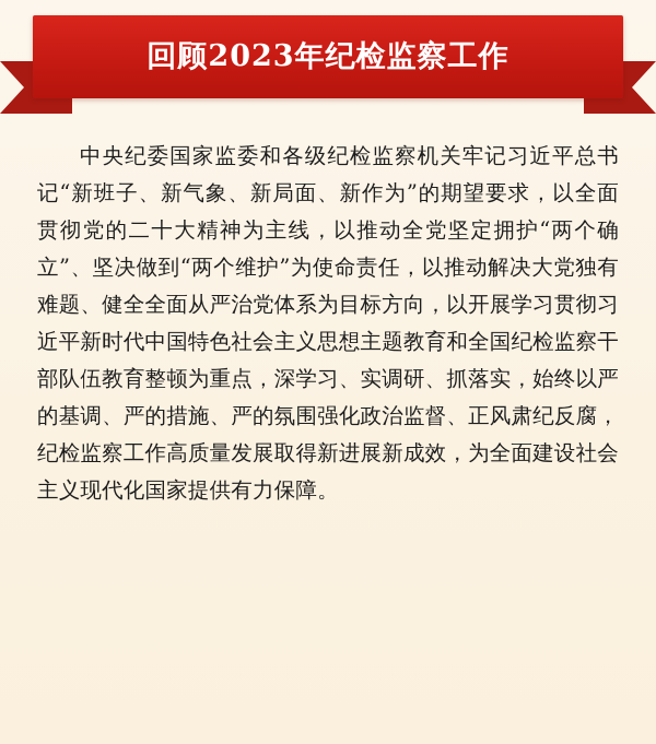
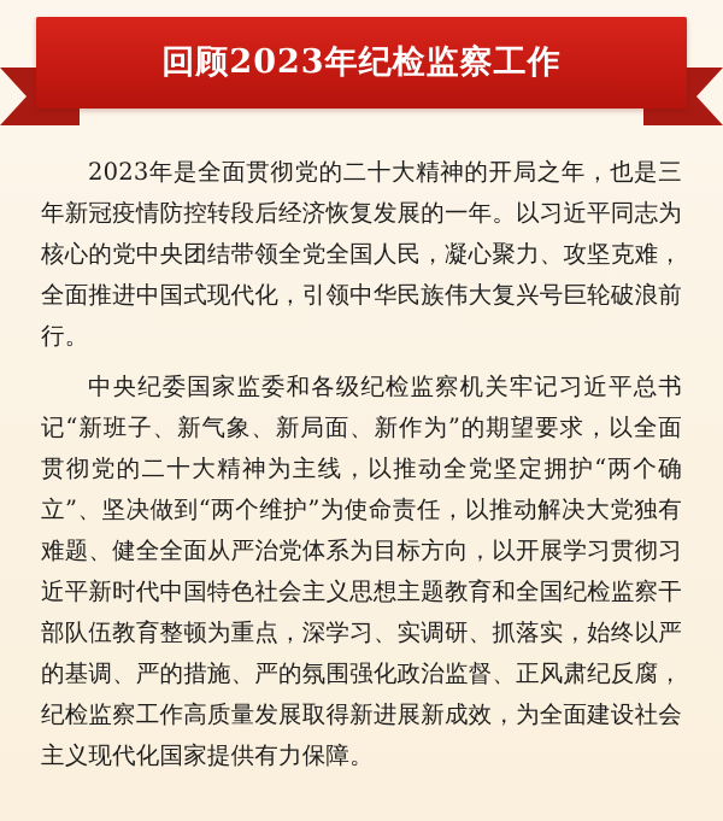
  回顾2023年纪检监察工作
+ 2023年是全面贯彻党的二十大精神的开局之年，也是三年新冠疫情防控转段后经济恢复发展的一年。以习近平同志为核心的党中央团结带领全党全国人民，凝心聚力、攻坚克难，全面推进中国式现代化，引领中华民族伟大复兴号巨轮破浪前行。
  中央纪委国家监委和各级纪检监察机关牢记习近平总书记“新班子、新气象、新局面、新作为”的期望要求，以全面贯彻党的二十大精神为主线，以推动全党坚定拥护“两个确立”、坚决做到“两个维护”为使命责任，以推动解决大党独有难题、健全全面从严治党体系为目标方向，以开展学习贯彻习近平新时代中国特色社会主义思想主题教育和全国纪检监察干部队伍教育整顿为重点，深学习、实调研、抓落实，始终以严的基调、严的措施、严的氛围强化政治监督、正风肃纪反腐，纪检监察工作高质量发展取得新进展新成效，为全面建设社会主义现代化国家提供有力保障。
